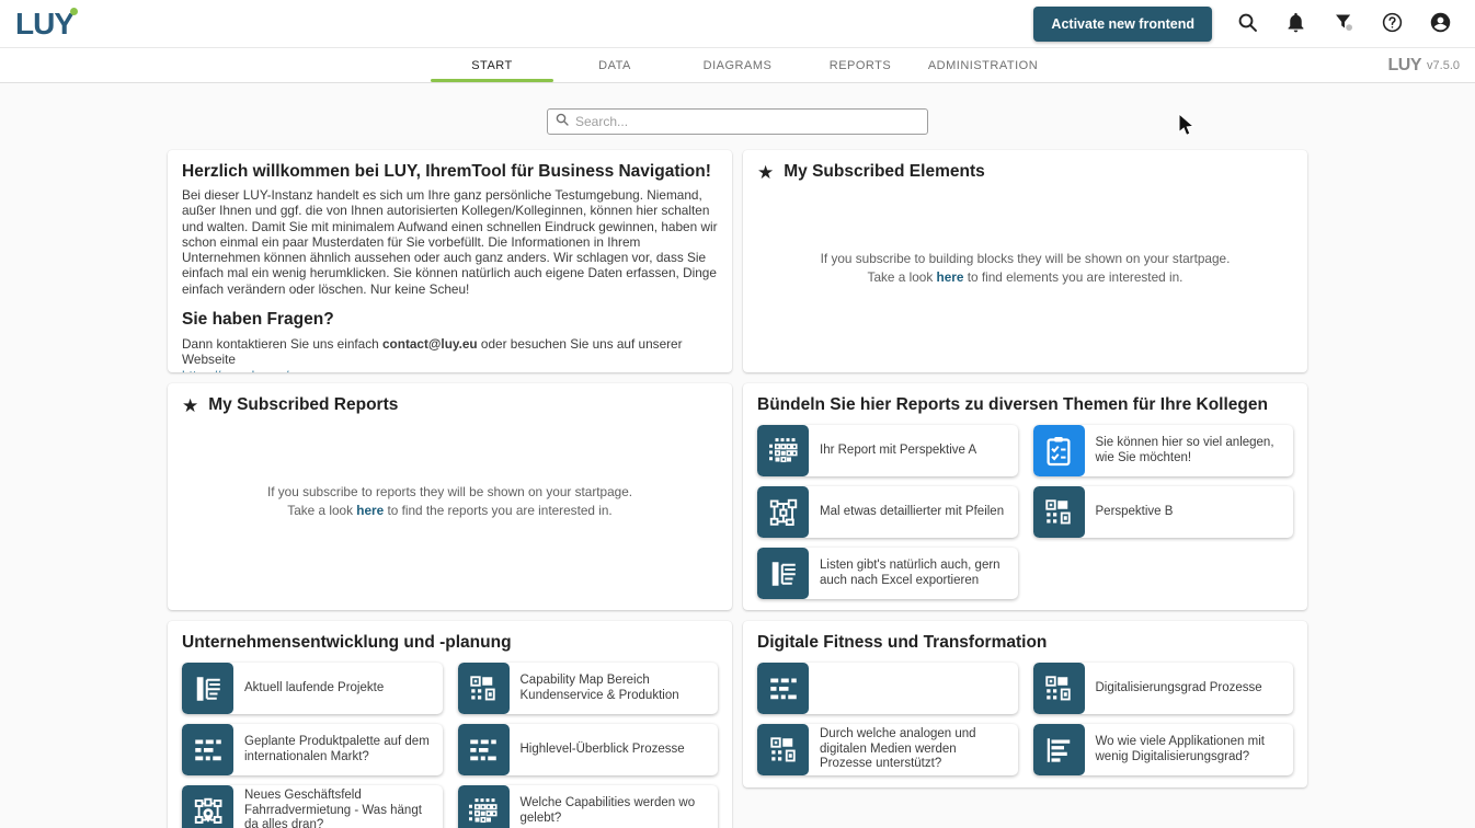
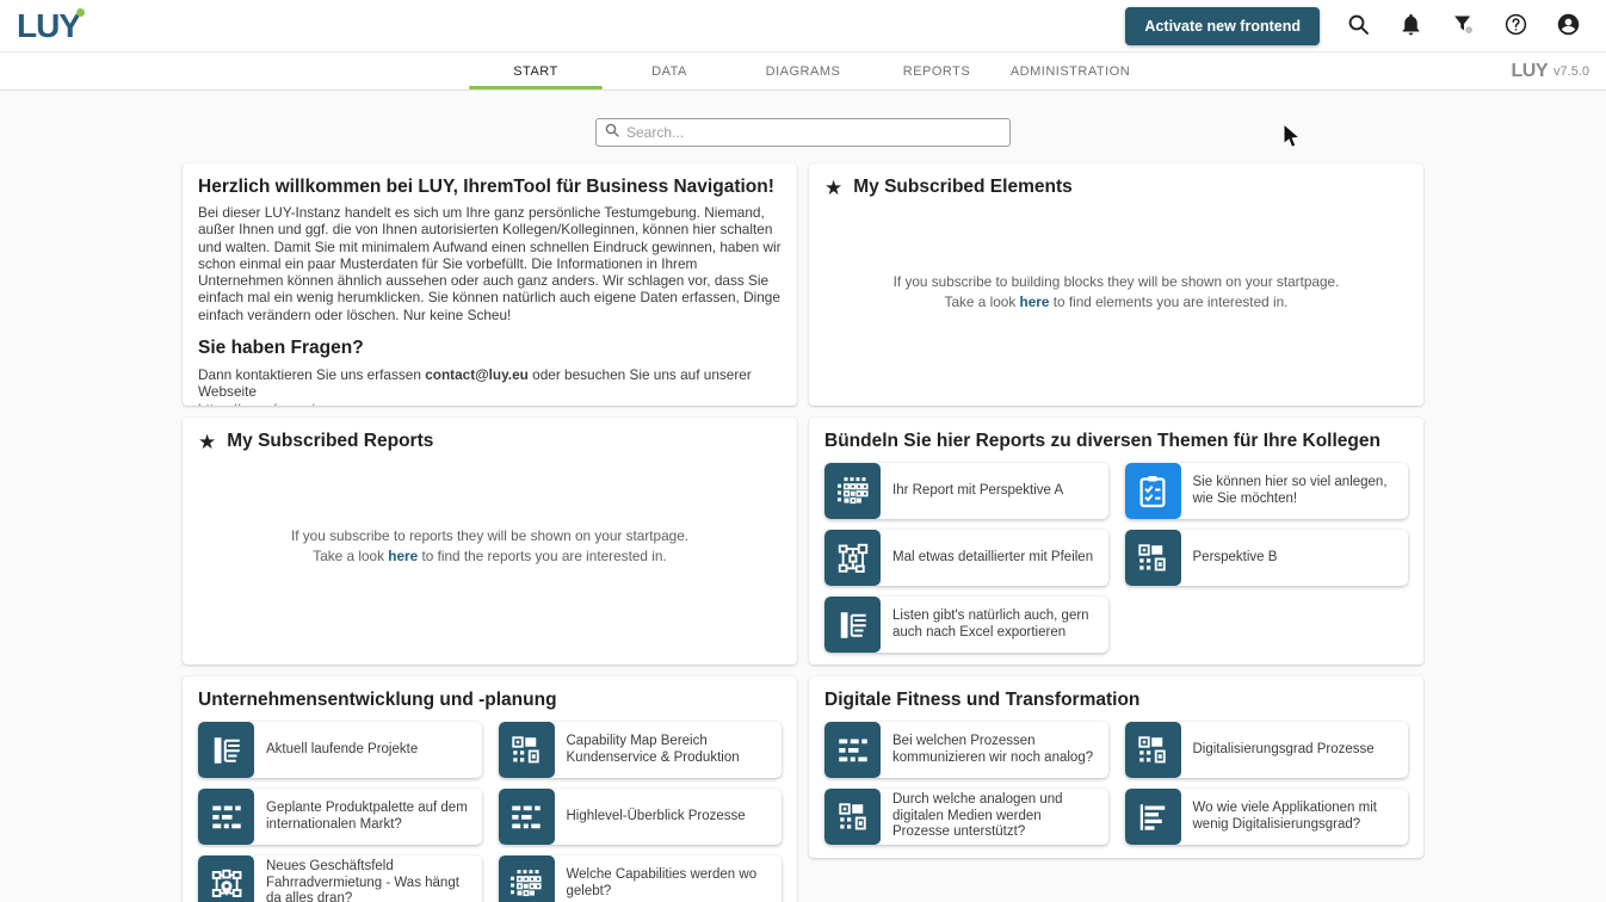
  LUY
  Activate new frontend
  START
  DATA
  DIAGRAMS
  REPORTS
  ADMINISTRATION
  LUY
  v7.5.0
  Search...
  Herzlich willkommen bei LUY, IhremTool für Business Navigation!
  Bei dieser LUY-Instanz handelt es sich um Ihre ganz persönliche Testumgebung. Niemand, außer Ihnen und ggf. die von Ihnen autorisierten Kollegen/Kolleginnen, können hier schalten und walten. Damit Sie mit minimalem Aufwand einen schnellen Eindruck gewinnen, haben wir schon einmal ein paar Musterdaten für Sie vorbefüllt. Die Informationen in Ihrem Unternehmen können ähnlich aussehen oder auch ganz anders. Wir schlagen vor, dass Sie einfach mal ein wenig herumklicken. Sie können natürlich auch eigene Daten erfassen, Dinge einfach verändern oder löschen. Nur keine Scheu!
  Sie haben Fragen?
- Dann kontaktieren Sie uns einfach contact@luy.eu oder besuchen Sie uns auf unserer Webseite
+ Dann kontaktieren Sie uns erfassen contact@luy.eu oder besuchen Sie uns auf unserer Webseite
  ★
  My Subscribed Elements
  If you subscribe to building blocks they will be shown on your startpage.
  Take a look here to find elements you are interested in.
  ★
  My Subscribed Reports
  If you subscribe to reports they will be shown on your startpage.
  Take a look here to find the reports you are interested in.
  Bündeln Sie hier Reports zu diversen Themen für Ihre Kollegen
  Ihr Report mit Perspektive A
  Sie können hier so viel anlegen, wie Sie möchten!
  Mal etwas detaillierter mit Pfeilen
  Perspektive B
  Listen gibt's natürlich auch, gern auch nach Excel exportieren
  Unternehmensentwicklung und -planung
  Aktuell laufende Projekte
  Capability Map Bereich Kundenservice & Produktion
  Geplante Produktpalette auf dem internationalen Markt?
  Highlevel-Überblick Prozesse
  Neues Geschäftsfeld Fahrradvermietung - Was hängt da alles dran?
  Welche Capabilities werden wo gelebt?
  Digitale Fitness und Transformation
+ Bei welchen Prozessen kommunizieren wir noch analog?
  Digitalisierungsgrad Prozesse
  Durch welche analogen und digitalen Medien werden Prozesse unterstützt?
  Wo wie viele Applikationen mit wenig Digitalisierungsgrad?
